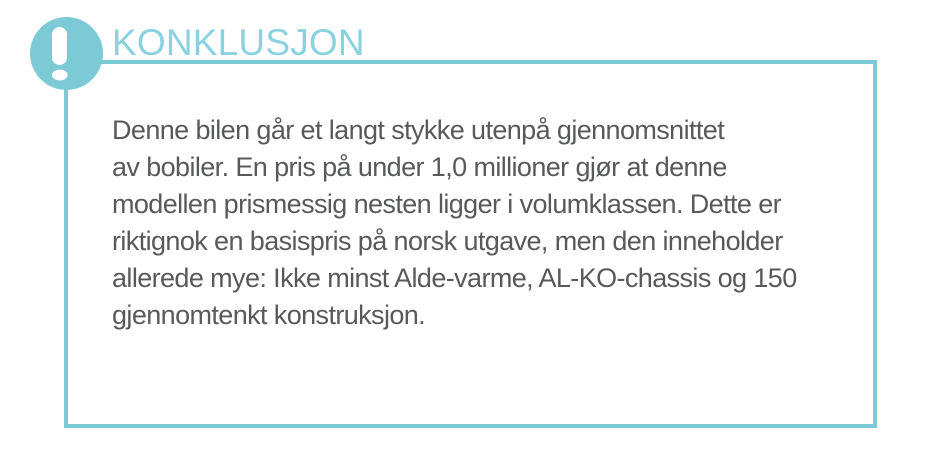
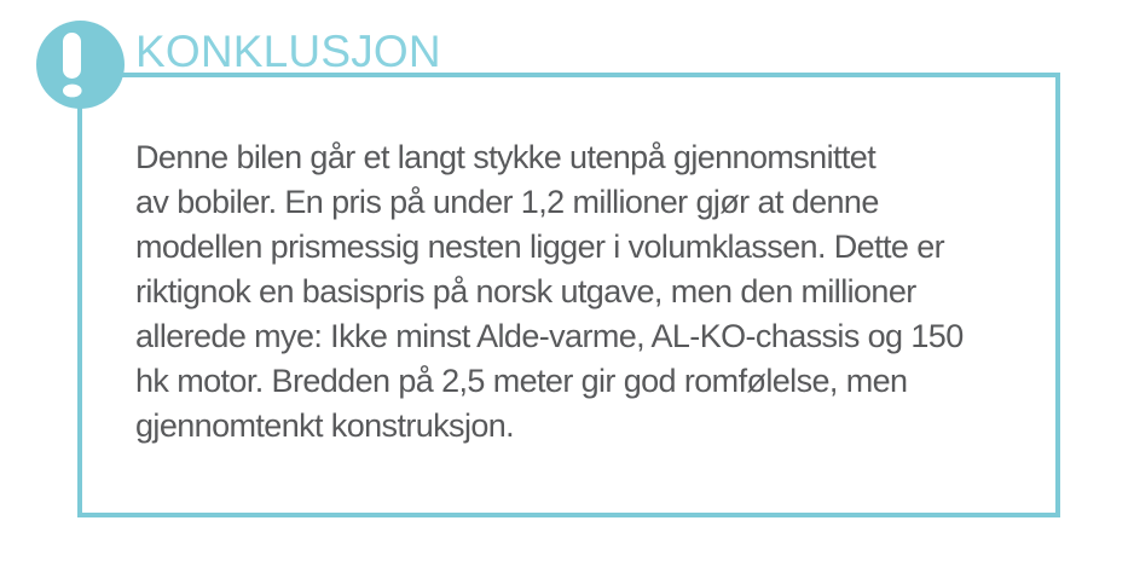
  KONKLUSJON
  Denne bilen går et langt stykke utenpå gjennomsnittet
- av bobiler. En pris på under 1,0 millioner gjør at denne
+ av bobiler. En pris på under 1,2 millioner gjør at denne
  modellen prismessig nesten ligger i volumklassen. Dette er
- riktignok en basispris på norsk utgave, men den inneholder
+ riktignok en basispris på norsk utgave, men den millioner
  allerede mye: Ikke minst Alde-varme, AL-KO-chassis og 150
+ hk motor. Bredden på 2,5 meter gir god romfølelse, men
  gjennomtenkt konstruksjon.
